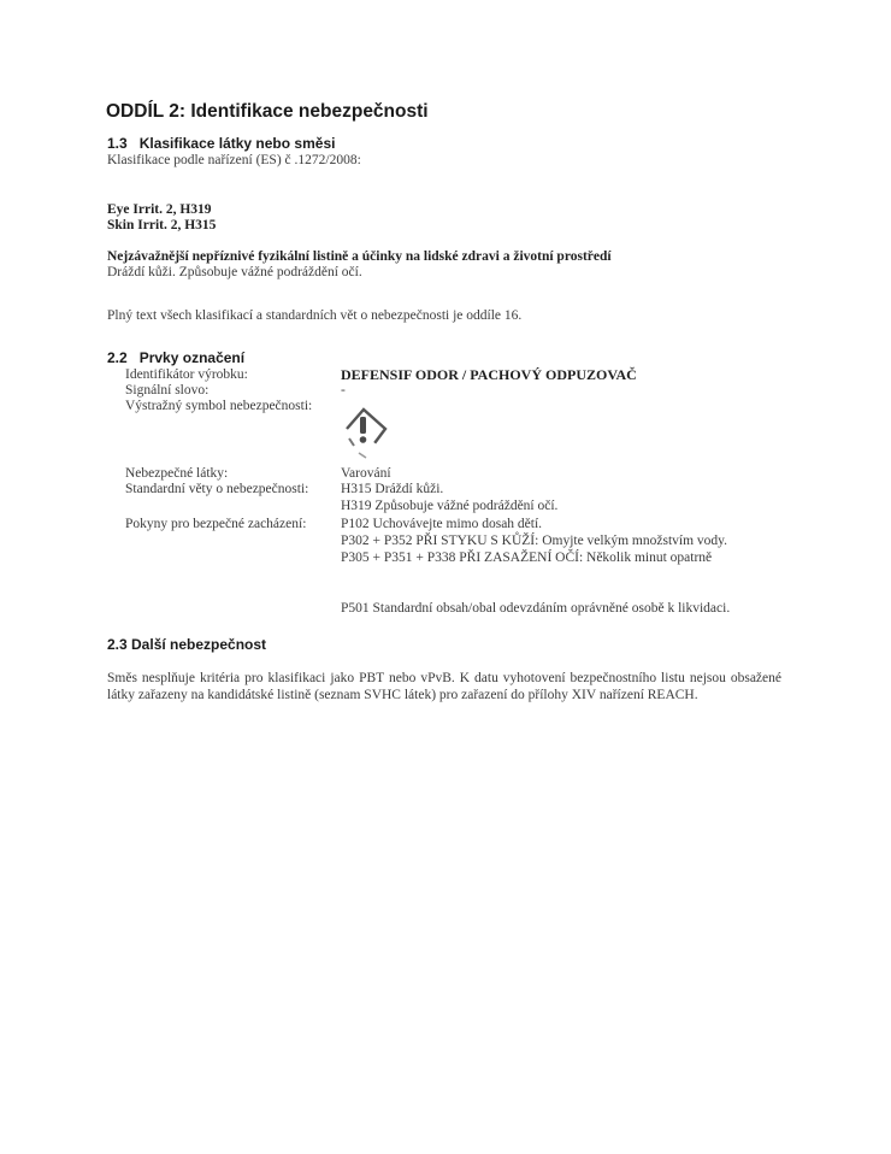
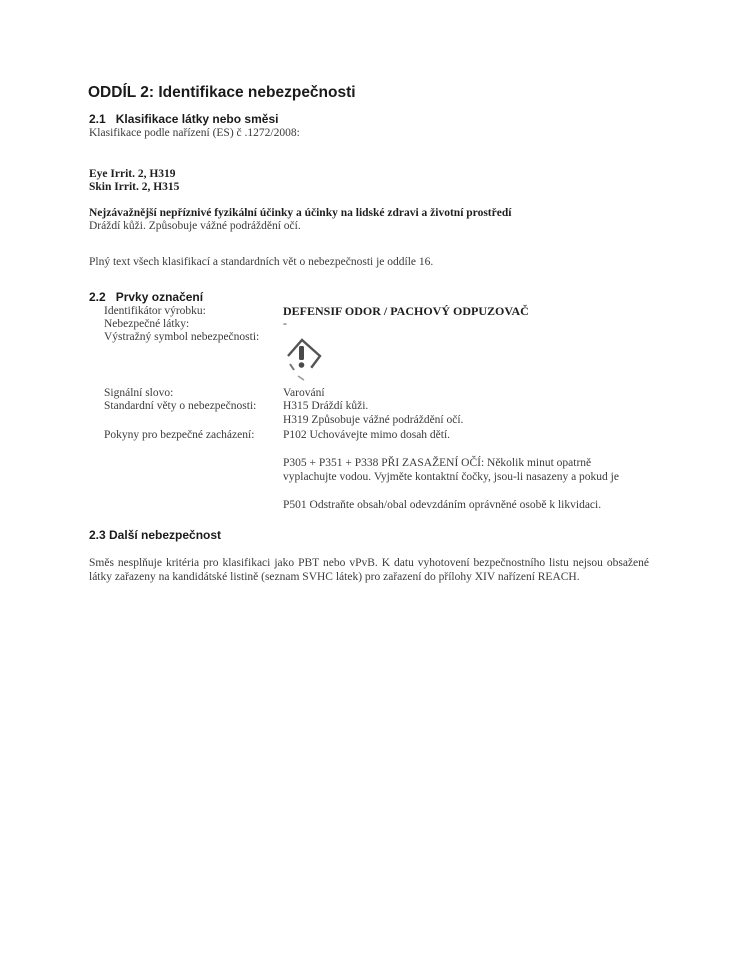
  ODDÍL 2: Identifikace nebezpečnosti
- 1.3 Klasifikace látky nebo směsi
+ 2.1 Klasifikace látky nebo směsi
  Klasifikace podle nařízení (ES) č .1272/2008:
  Eye Irrit. 2, H319
  Skin Irrit. 2, H315
- Nejzávažnější nepříznivé fyzikální listině a účinky na lidské zdravi a životní prostředí
+ Nejzávažnější nepříznivé fyzikální účinky a účinky na lidské zdravi a životní prostředí
  Dráždí kůži. Způsobuje vážné podráždění očí.
  Plný text všech klasifikací a standardních vět o nebezpečnosti je oddíle 16.
  2.2 Prvky označení
  Identifikátor výrobku:
  DEFENSIF ODOR / PACHOVÝ ODPUZOVAČ
- Signální slovo:
+ Nebezpečné látky:
  -
  Výstražný symbol nebezpečnosti:
- Nebezpečné látky:
+ Signální slovo:
  Varování
  Standardní věty o nebezpečnosti:
  H315 Dráždí kůži.
  H319 Způsobuje vážné podráždění očí.
  Pokyny pro bezpečné zacházení:
  P102 Uchovávejte mimo dosah dětí.
- P302 + P352 PŘI STYKU S KŮŽÍ: Omyjte velkým množstvím vody.
  P305 + P351 + P338 PŘI ZASAŽENÍ OČÍ: Několik minut opatrně
+ vyplachujte vodou. Vyjměte kontaktní čočky, jsou-li nasazeny a pokud je
- P501 Standardní obsah/obal odevzdáním oprávněné osobě k likvidaci.
+ P501 Odstraňte obsah/obal odevzdáním oprávněné osobě k likvidaci.
  2.3 Další nebezpečnost
  Směs nesplňuje kritéria pro klasifikaci jako PBT nebo vPvB. K datu vyhotovení bezpečnostního listu nejsou obsažené látky zařazeny na kandidátské listině (seznam SVHC látek) pro zařazení do přílohy XIV nařízení REACH.
